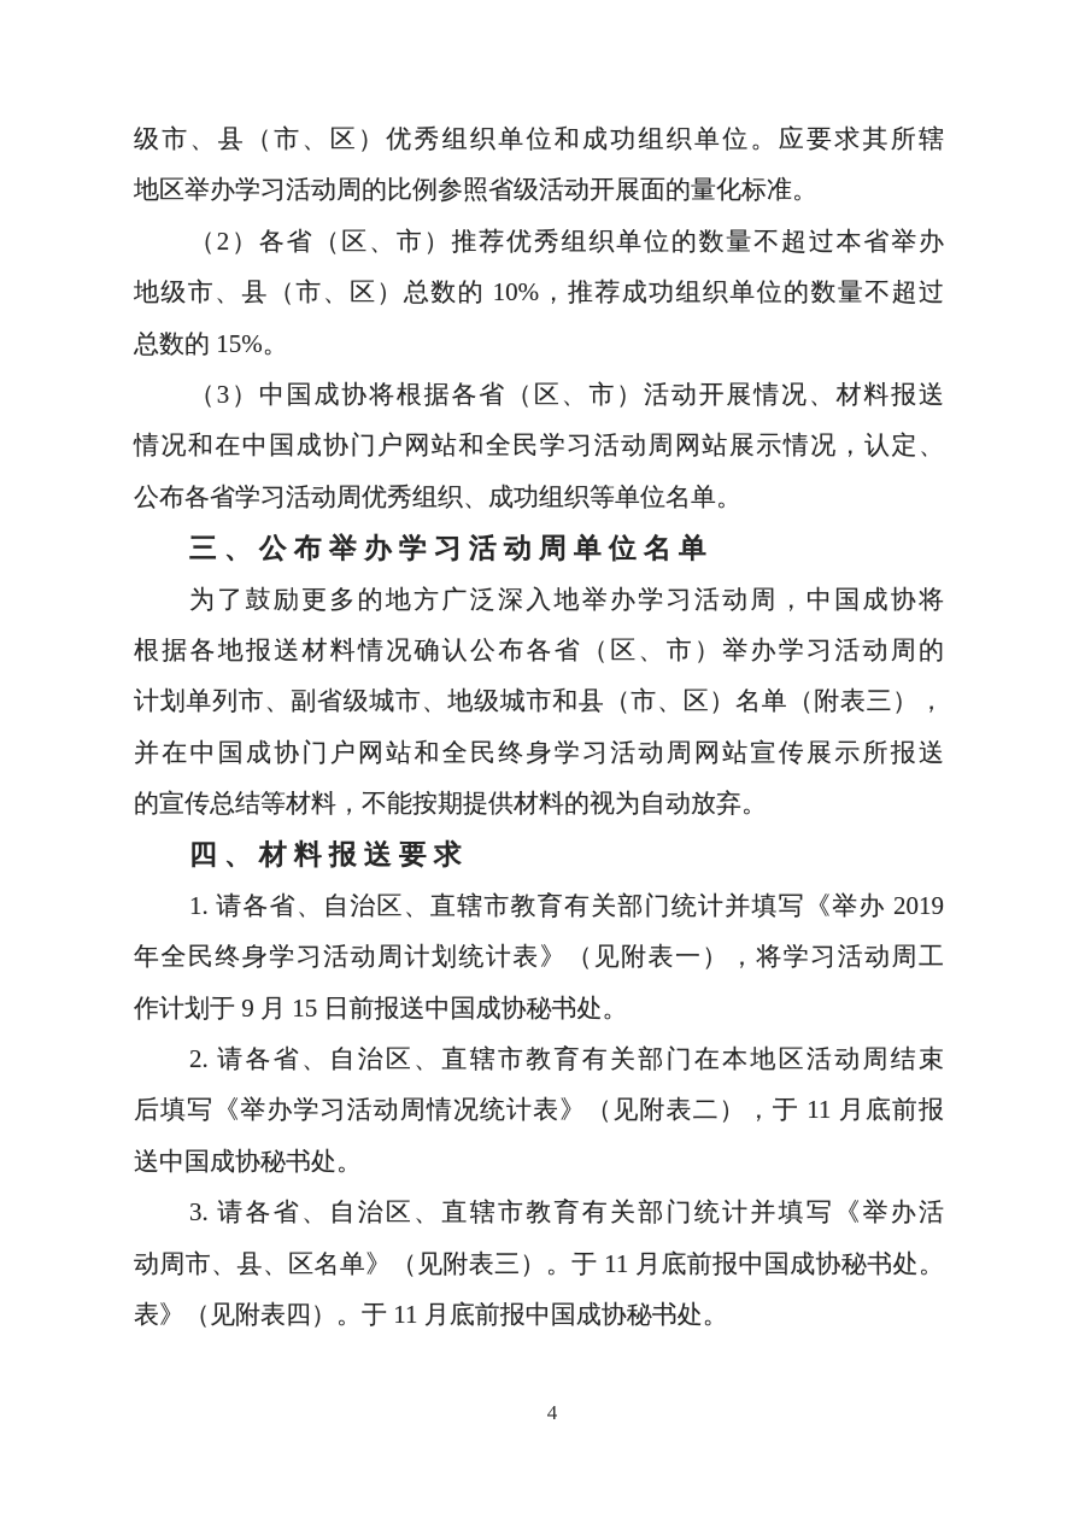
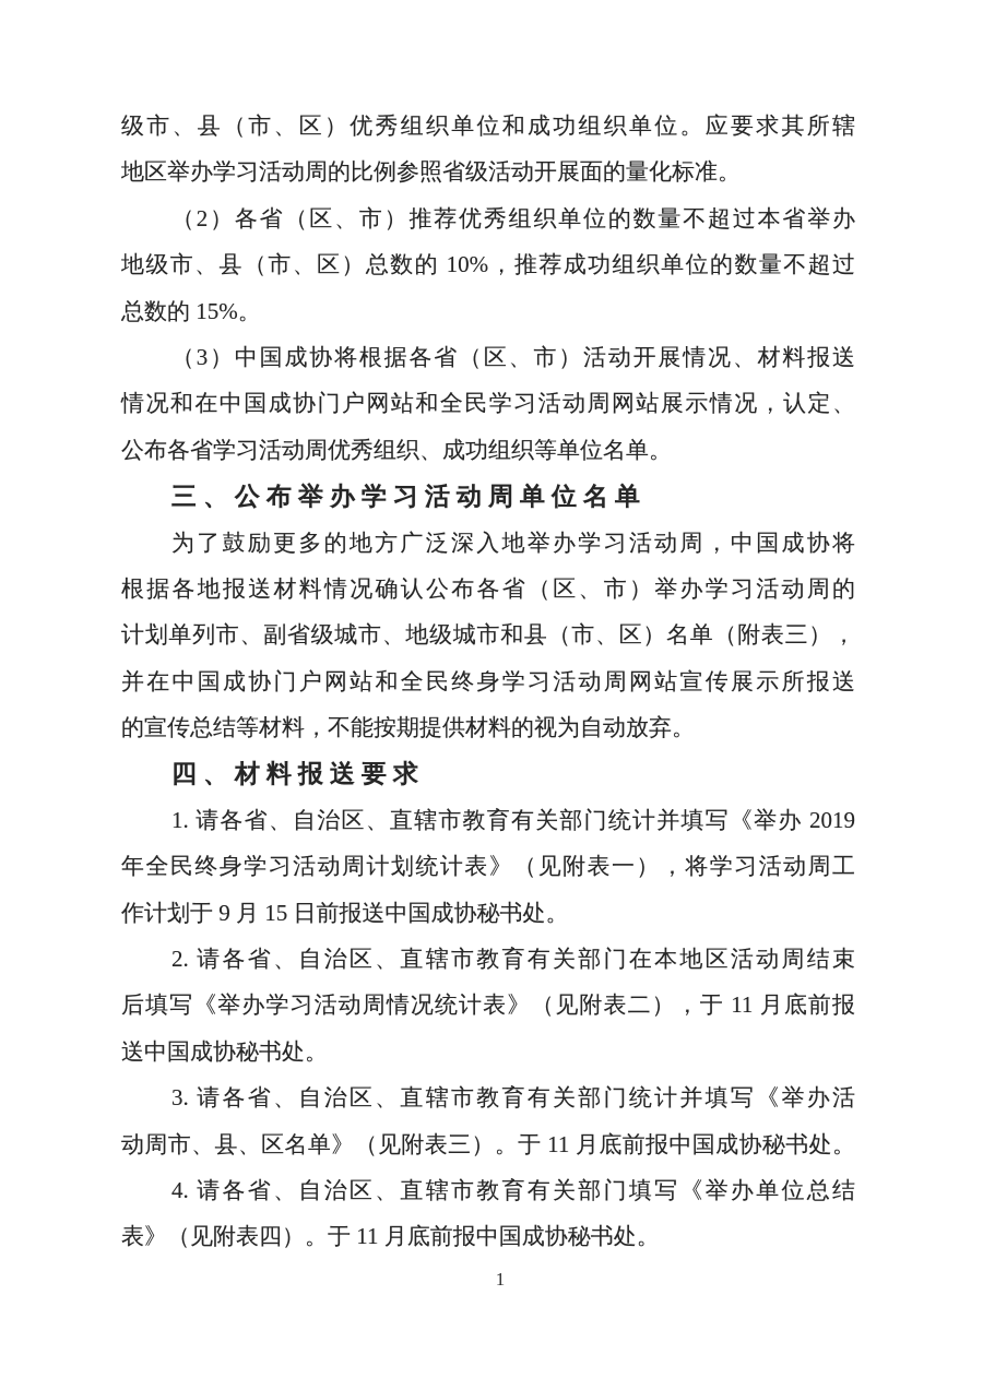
  级市、县（市、区）优秀组织单位和成功组织单位。应要求其所辖
  地区举办学习活动周的比例参照省级活动开展面的量化标准。
  （2）各省（区、市）推荐优秀组织单位的数量不超过本省举办
  地级市、县（市、区）总数的 10%，推荐成功组织单位的数量不超过
  总数的 15%。
  （3）中国成协将根据各省（区、市）活动开展情况、材料报送
  情况和在中国成协门户网站和全民学习活动周网站展示情况，认定、
  公布各省学习活动周优秀组织、成功组织等单位名单。
  三、公布举办学习活动周单位名单
  为了鼓励更多的地方广泛深入地举办学习活动周，中国成协将
  根据各地报送材料情况确认公布各省（区、市）举办学习活动周的
  计划单列市、副省级城市、地级城市和县（市、区）名单（附表三），
  并在中国成协门户网站和全民终身学习活动周网站宣传展示所报送
  的宣传总结等材料，不能按期提供材料的视为自动放弃。
  四、材料报送要求
  1. 请各省、自治区、直辖市教育有关部门统计并填写《举办 2019
  年全民终身学习活动周计划统计表》（见附表一），将学习活动周工
  作计划于 9 月 15 日前报送中国成协秘书处。
  2. 请各省、自治区、直辖市教育有关部门在本地区活动周结束
  后填写《举办学习活动周情况统计表》（见附表二），于 11 月底前报
  送中国成协秘书处。
  3. 请各省、自治区、直辖市教育有关部门统计并填写《举办活
  动周市、县、区名单》（见附表三）。于 11 月底前报中国成协秘书处。
+ 4. 请各省、自治区、直辖市教育有关部门填写《举办单位总结
  表》（见附表四）。于 11 月底前报中国成协秘书处。
- 4
+ 1
